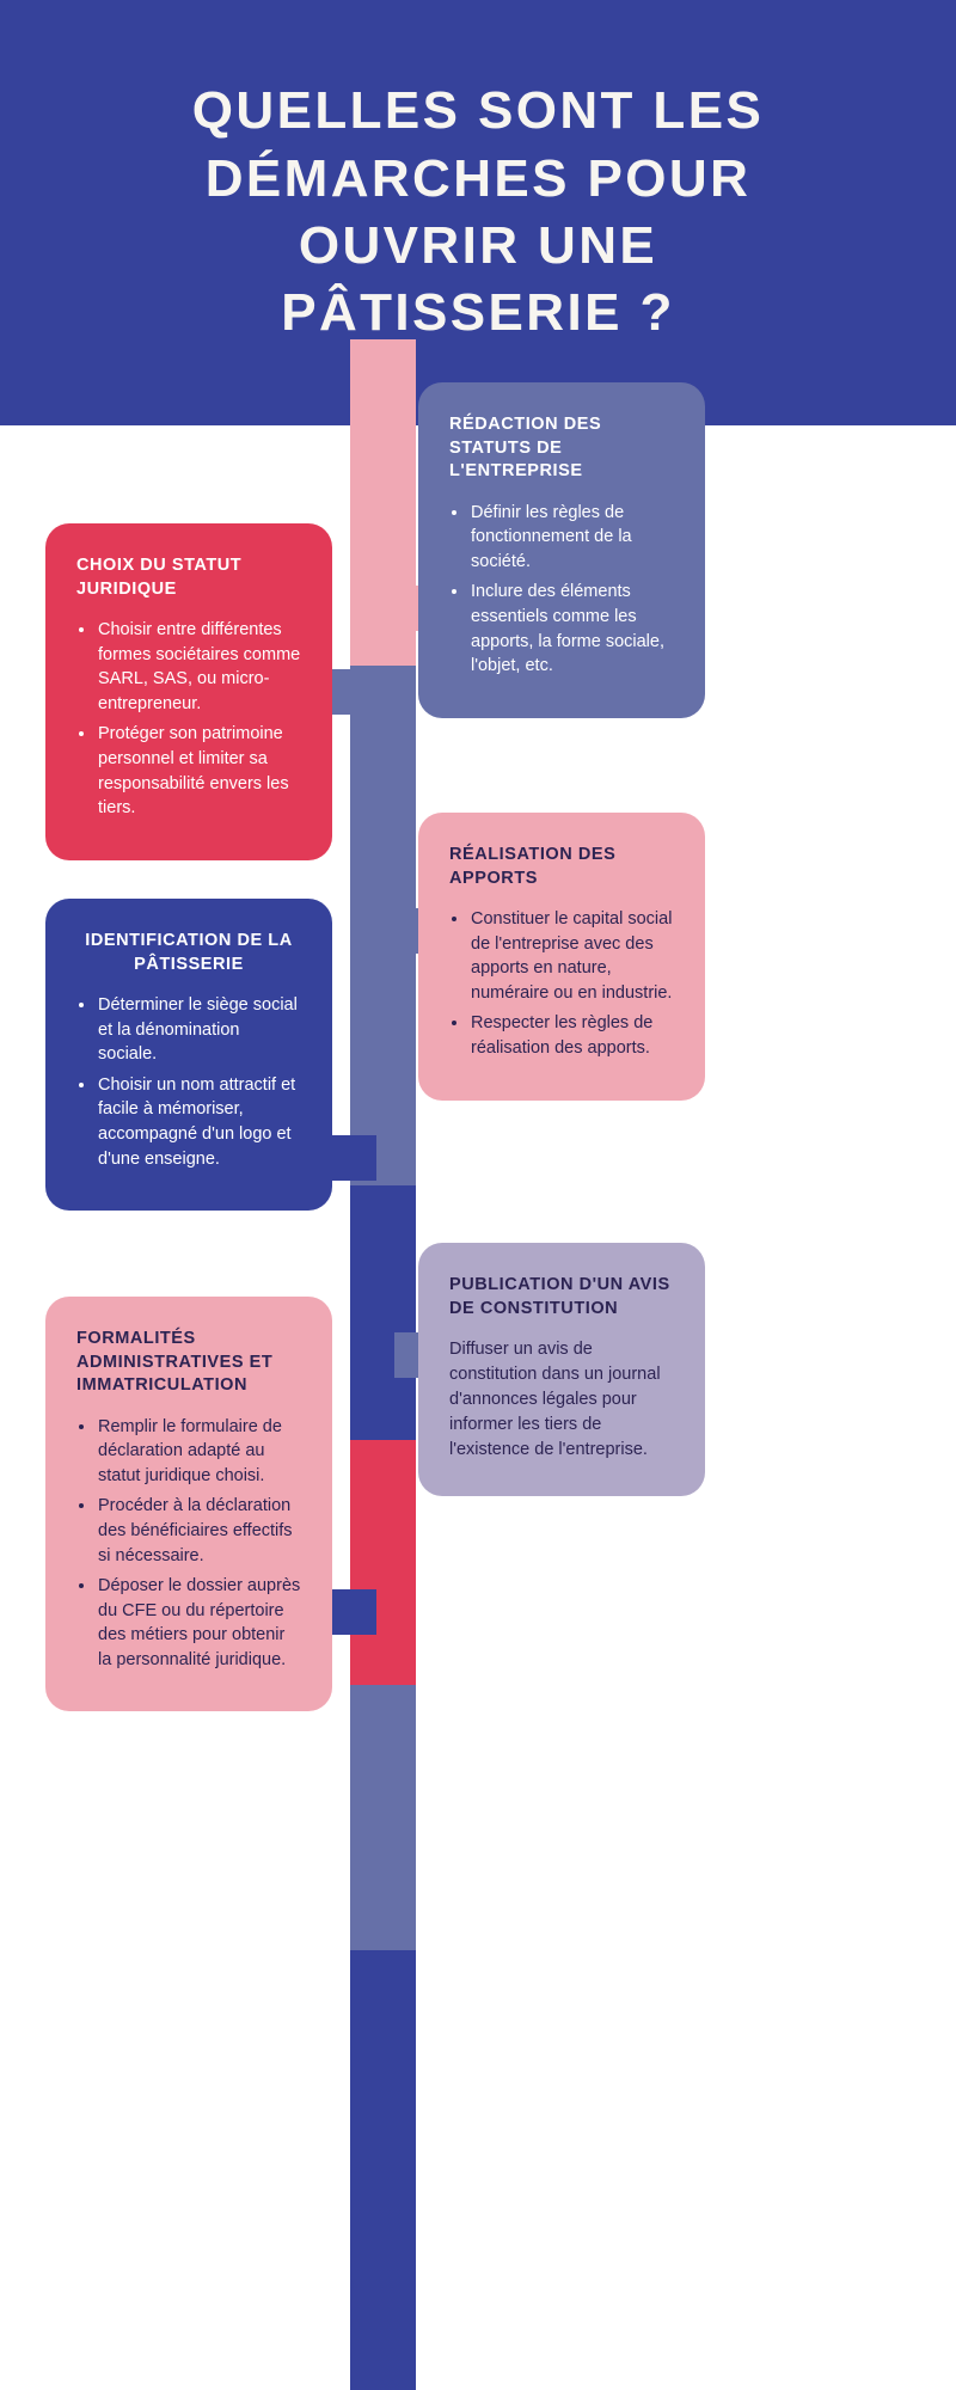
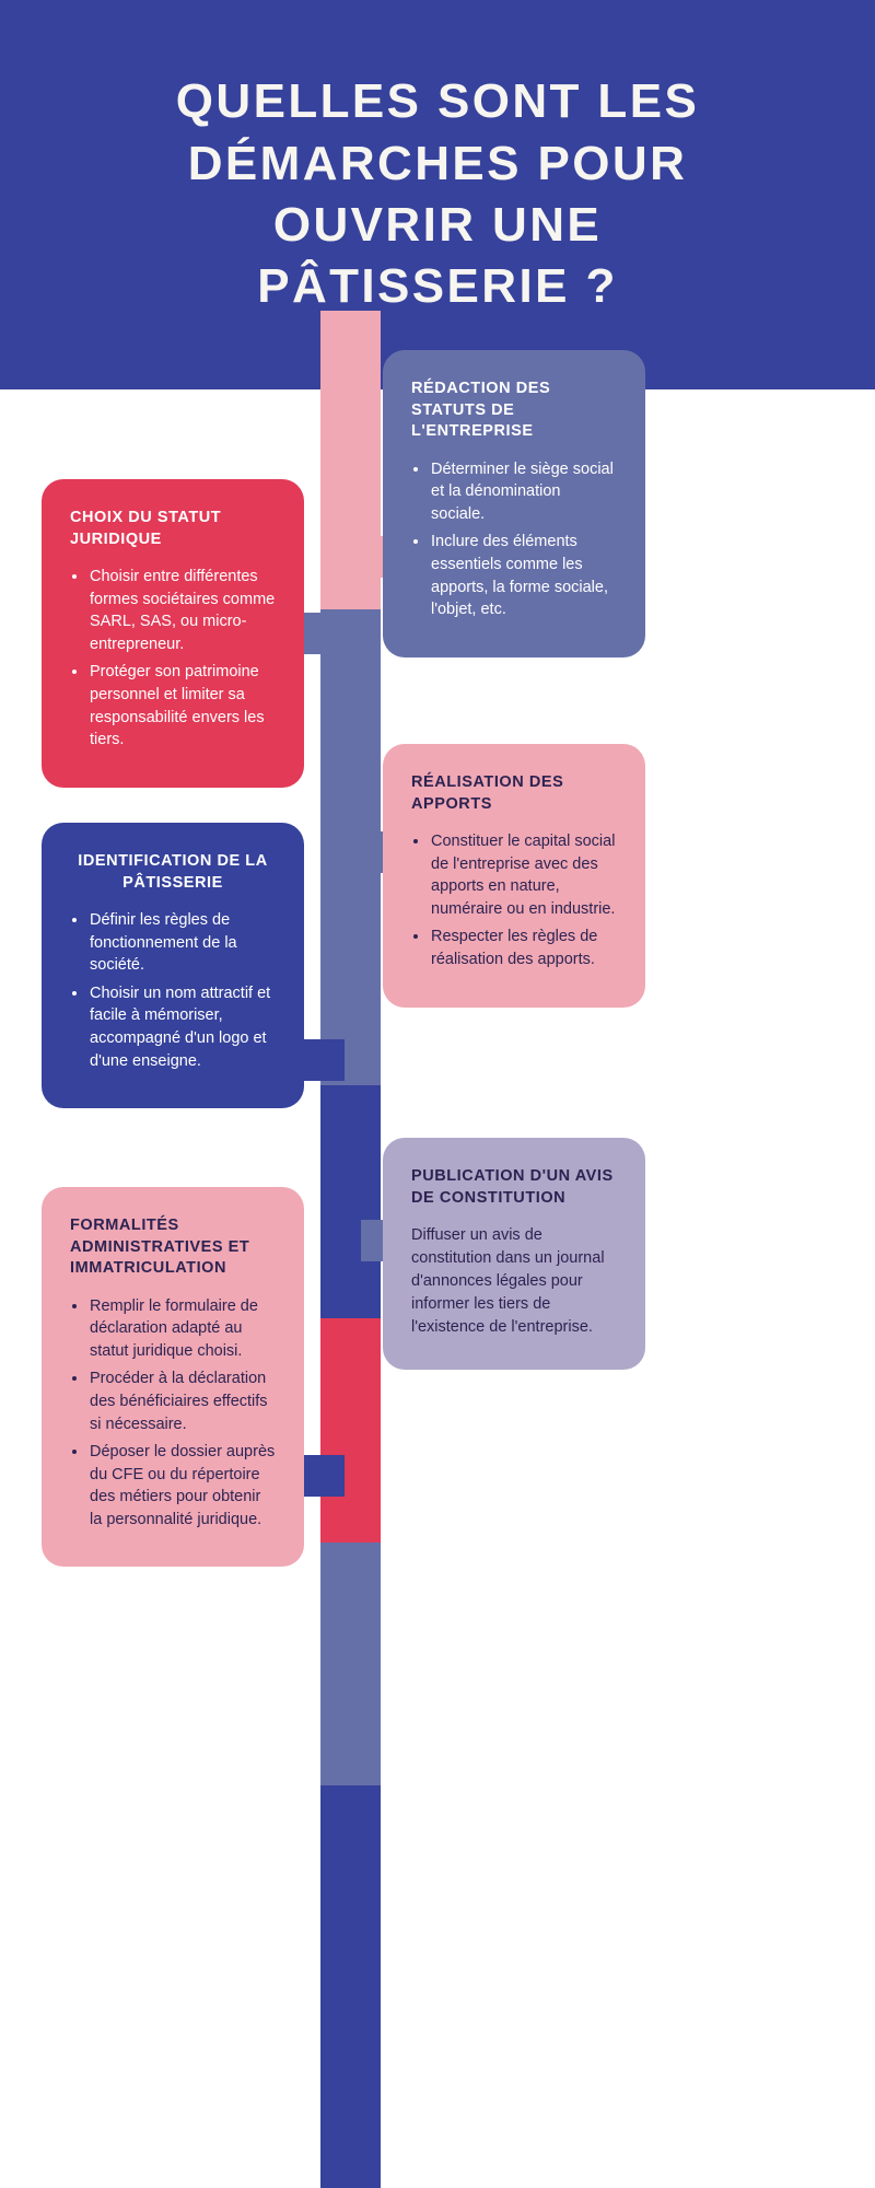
  QUELLES SONT LES DÉMARCHES POUR OUVRIR UNE PÂTISSERIE ?
  CHOIX DU STATUT JURIDIQUE
  Choisir entre différentes formes sociétaires comme SARL, SAS, ou micro-entrepreneur.
  Protéger son patrimoine personnel et limiter sa responsabilité envers les tiers.
  RÉDACTION DES STATUTS DE L'ENTREPRISE
- Définir les règles de fonctionnement de la société.
+ Déterminer le siège social et la dénomination sociale.
  Inclure des éléments essentiels comme les apports, la forme sociale, l'objet, etc.
  IDENTIFICATION DE LA PÂTISSERIE
- Déterminer le siège social et la dénomination sociale.
+ Définir les règles de fonctionnement de la société.
  Choisir un nom attractif et facile à mémoriser, accompagné d'un logo et d'une enseigne.
  RÉALISATION DES APPORTS
  Constituer le capital social de l'entreprise avec des apports en nature, numéraire ou en industrie.
  Respecter les règles de réalisation des apports.
  FORMALITÉS ADMINISTRATIVES ET IMMATRICULATION
  Remplir le formulaire de déclaration adapté au statut juridique choisi.
  Procéder à la déclaration des bénéficiaires effectifs si nécessaire.
  Déposer le dossier auprès du CFE ou du répertoire des métiers pour obtenir la personnalité juridique.
  PUBLICATION D'UN AVIS DE CONSTITUTION
  Diffuser un avis de constitution dans un journal d'annonces légales pour informer les tiers de l'existence de l'entreprise.
